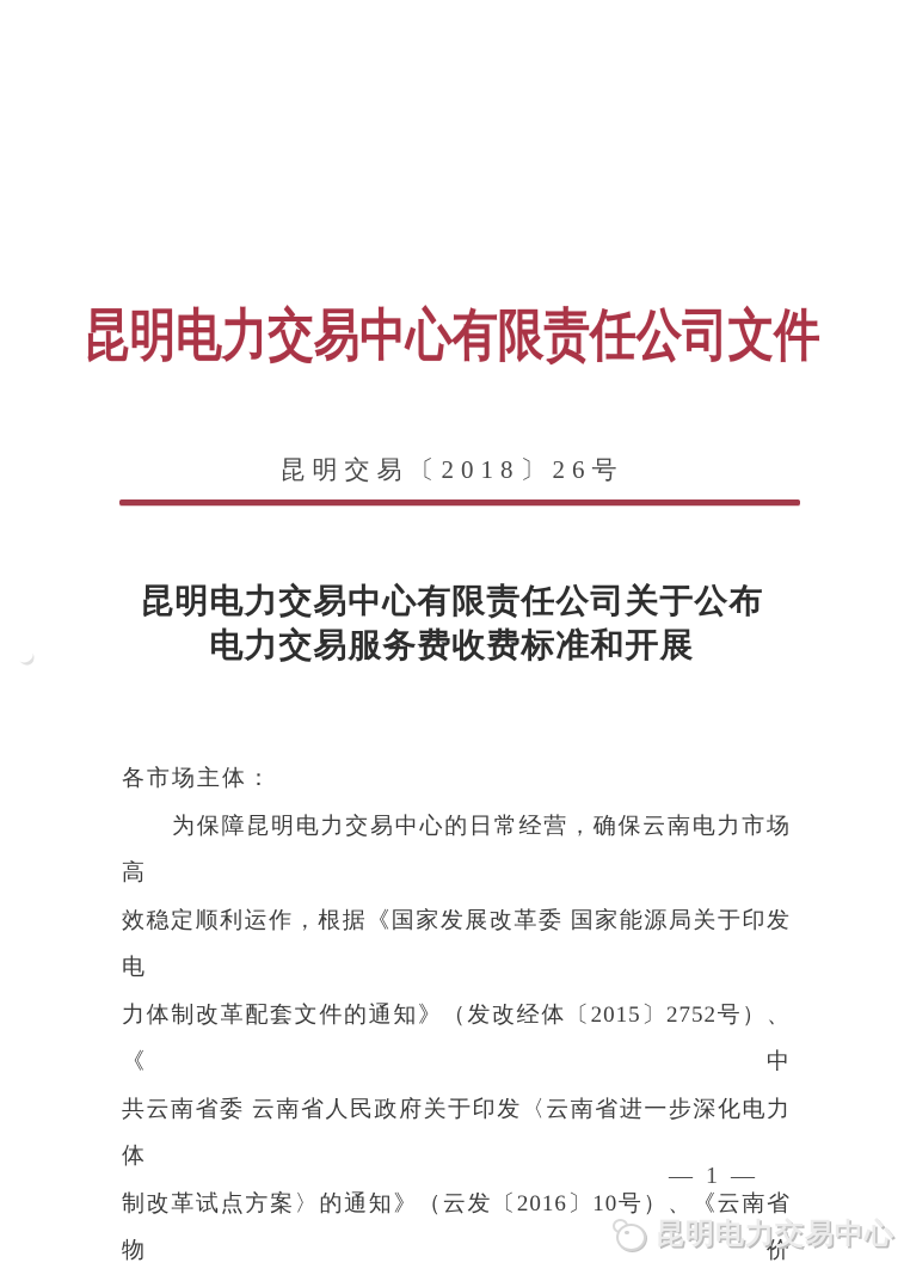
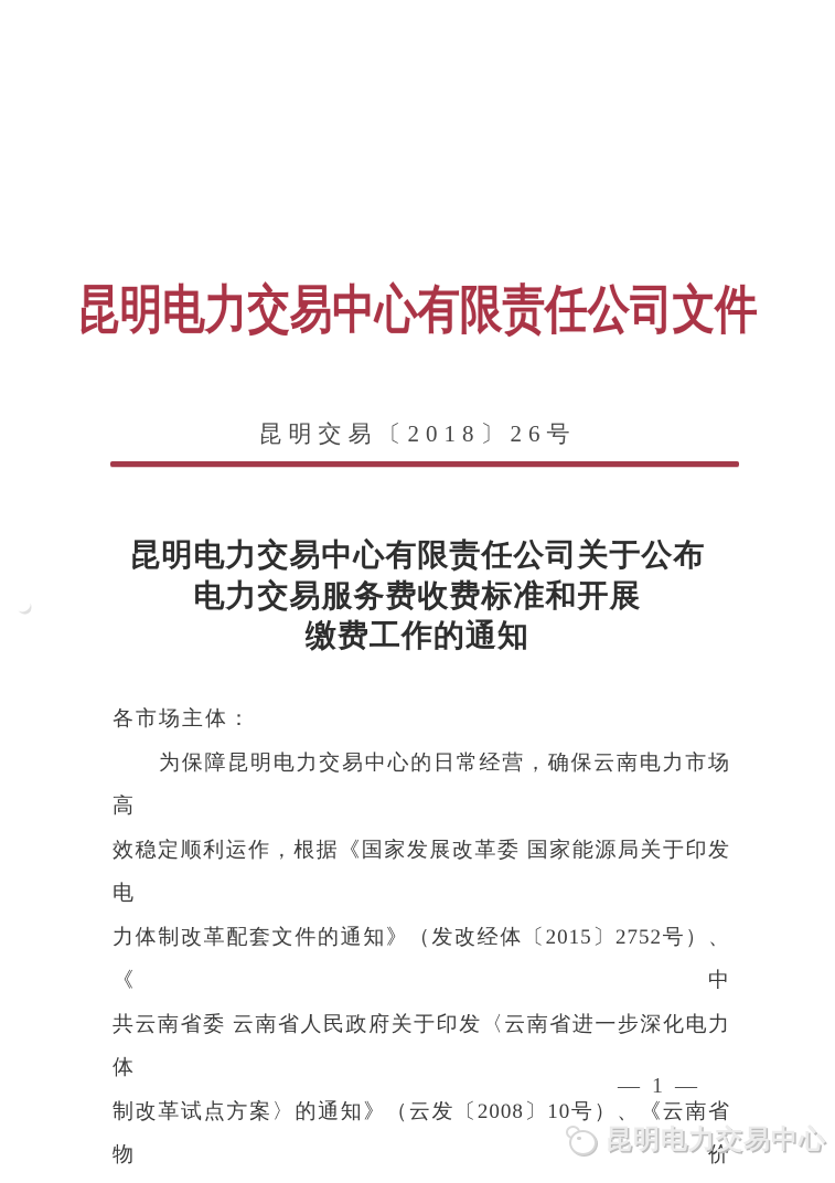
  昆明电力交易中心有限责任公司文件
  昆明交易〔2018〕26号
  昆明电力交易中心有限责任公司关于公布
  电力交易服务费收费标准和开展
+ 缴费工作的通知
  各市场主体：
  为保障昆明电力交易中心的日常经营，确保云南电力市场高
  效稳定顺利运作，根据《国家发展改革委 国家能源局关于印发电
  力体制改革配套文件的通知》（发改经体〔2015〕2752号）、《中
  共云南省委 云南省人民政府关于印发〈云南省进一步深化电力体
- 制改革试点方案〉的通知》（云发〔2016〕10号）、《云南省物价
+ 制改革试点方案〉的通知》（云发〔2008〕10号）、《云南省物价
  — 1 —
  昆明电力交易中心
